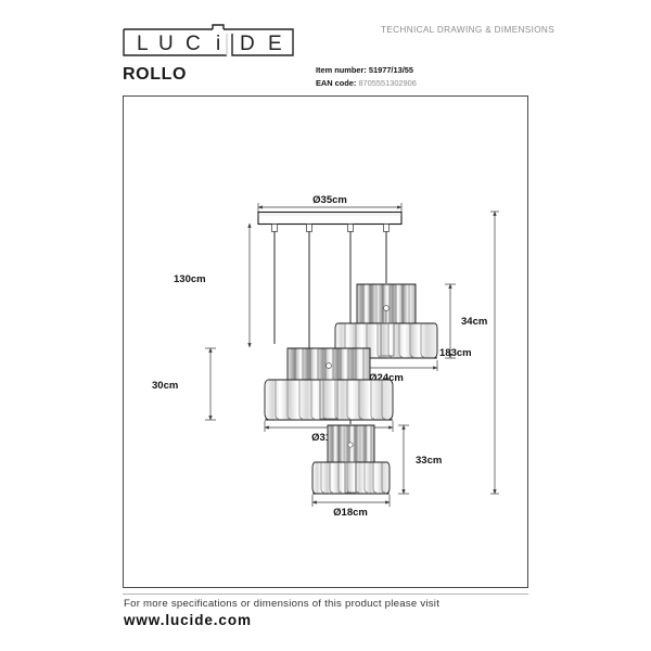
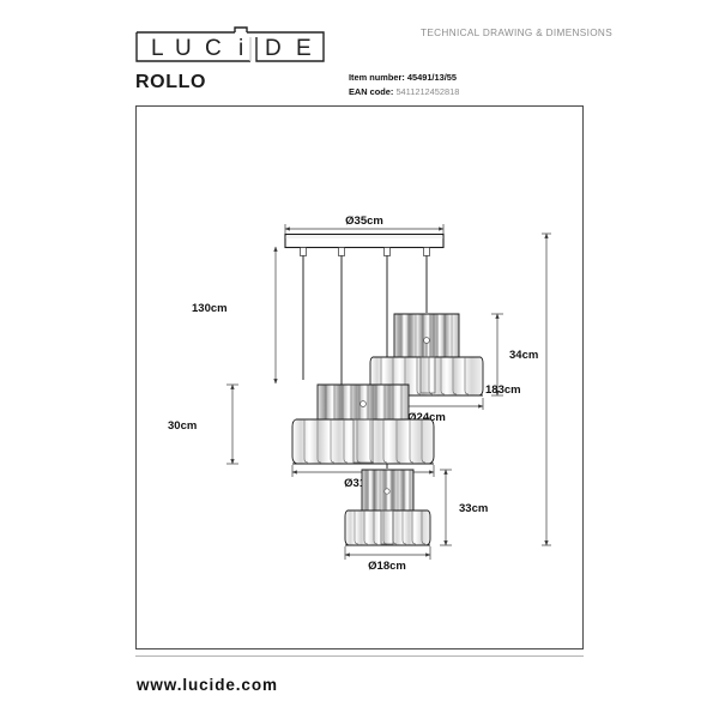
  L
  U
  C
  i
  D
  E
  TECHNICAL DRAWING & DIMENSIONS
  ROLLO
- Item number: 51977/13/55
+ Item number: 45491/13/55
- EAN code: 8705551302906
+ EAN code: 5411212452818
  Ø35cm
  Ø24cm
  34cm
  30cm
  Ø18cm
  33cm
  130cm
  183cm
- For more specifications or dimensions of this product please visit
  www.lucide.com
